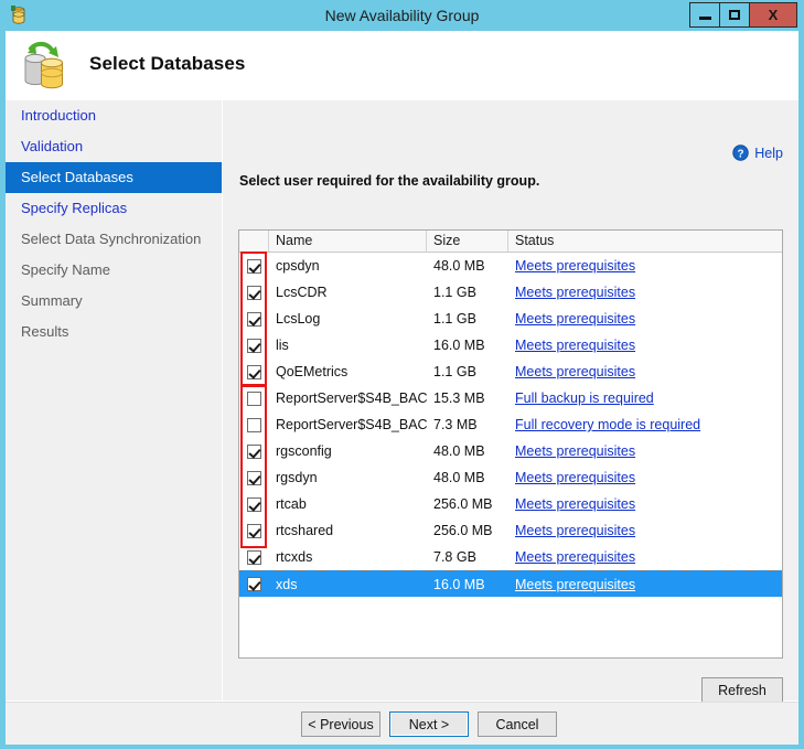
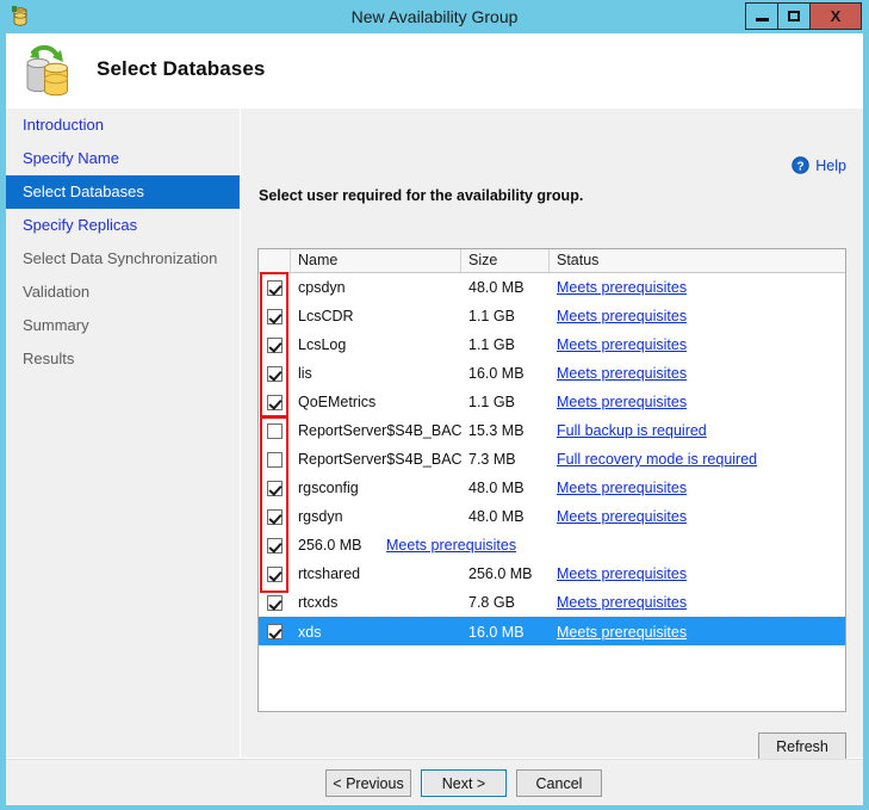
  New Availability Group
  X
  Select Databases
  Introduction
- Validation
+ Specify Name
  Select Databases
  Specify Replicas
  Select Data Synchronization
- Specify Name
+ Validation
  Summary
  Results
  ?
  Help
  Select user required for the availability group.
  Name
  Size
  Status
  cpsdyn
  48.0 MB
  Meets prerequisites
  LcsCDR
  1.1 GB
  Meets prerequisites
  LcsLog
  1.1 GB
  Meets prerequisites
  lis
  16.0 MB
  Meets prerequisites
  QoEMetrics
  1.1 GB
  Meets prerequisites
  ReportServer$S4B_BAC
  15.3 MB
  Full backup is required
  ReportServer$S4B_BAC
  7.3 MB
  Full recovery mode is required
  rgsconfig
  48.0 MB
  Meets prerequisites
  rgsdyn
  48.0 MB
  Meets prerequisites
- rtcab
  256.0 MB
  Meets prerequisites
  rtcshared
  256.0 MB
  Meets prerequisites
  rtcxds
  7.8 GB
  Meets prerequisites
  xds
  16.0 MB
  Meets prerequisites
  Refresh
  < Previous
  Next >
  Cancel
